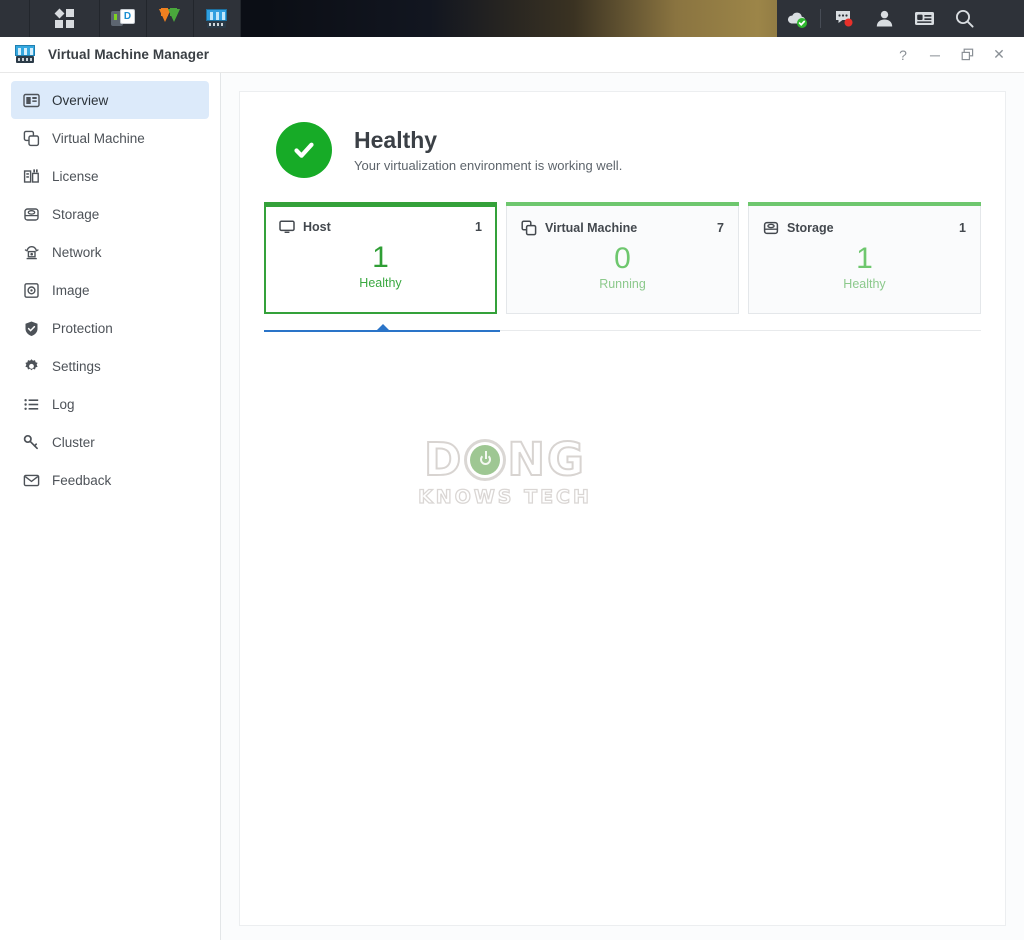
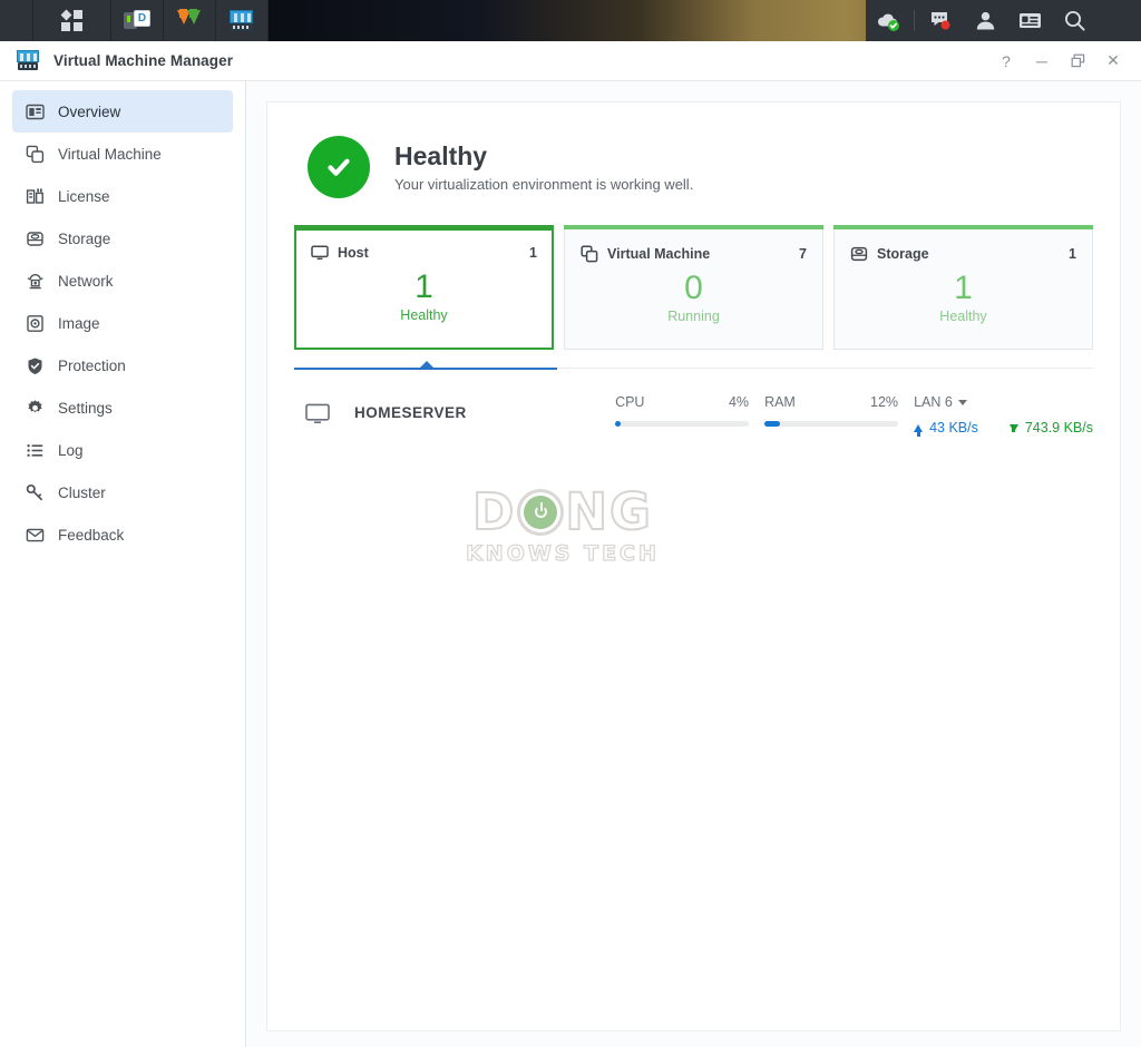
  D
  Virtual Machine Manager
  ?
  ─
  ✕
  Overview
  Virtual Machine
  License
  Storage
  Network
  Image
  Protection
  Settings
  Log
  Cluster
  Feedback
  Healthy
  Your virtualization environment is working well.
  Host
  1
  1
  Healthy
  Virtual Machine
  7
  0
  Running
  Storage
  1
  1
  Healthy
+ HOMESERVER
+ CPU
+ 4%
+ RAM
+ 12%
+ LAN 6
+ 43 KB/s
+ 743.9 KB/s
  D
  NG
  KNOWS TECH
